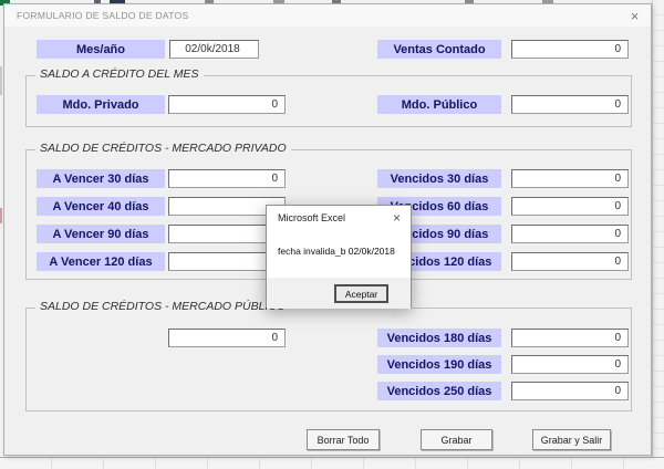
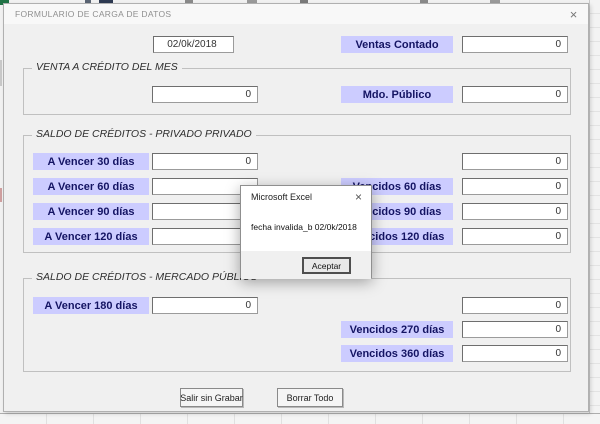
- FORMULARIO DE SALDO DE DATOS
+ FORMULARIO DE CARGA DE DATOS
  ×
- Mes/año
  02/0k/2018
  Ventas Contado
  0
- SALDO A CRÉDITO DEL MES
+ VENTA A CRÉDITO DEL MES
- Mdo. Privado
  0
  Mdo. Público
  0
- SALDO DE CRÉDITOS - MERCADO PRIVADO
+ SALDO DE CRÉDITOS - PRIVADO PRIVADO
  A Vencer 30 días
  0
- A Vencer 40 días
+ A Vencer 60 días
  A Vencer 90 días
  A Vencer 120 días
- Vencidos 30 días
  0
  cidos 60 días
  0
  cidos 90 días
  0
  cidos 120 días
  0
  SALDO DE CRÉDITOS - MERCADO PÚBL
+ A Vencer 180 días
  0
- Vencidos 180 días
  0
- Vencidos 190 días
+ Vencidos 270 días
  0
- Vencidos 250 días
+ Vencidos 360 días
  0
+ Salir sin Grabar
  Borrar Todo
- Grabar
- Grabar y Salir
  Microsoft Excel
  ×
  fecha invalida_b 02/0k/2018
  Aceptar
